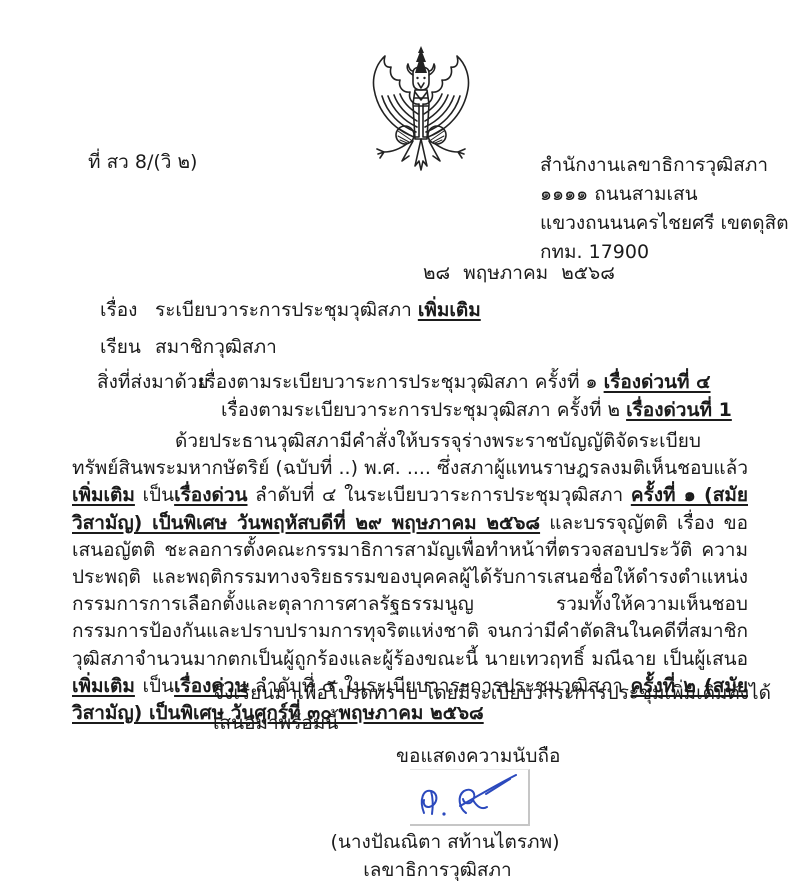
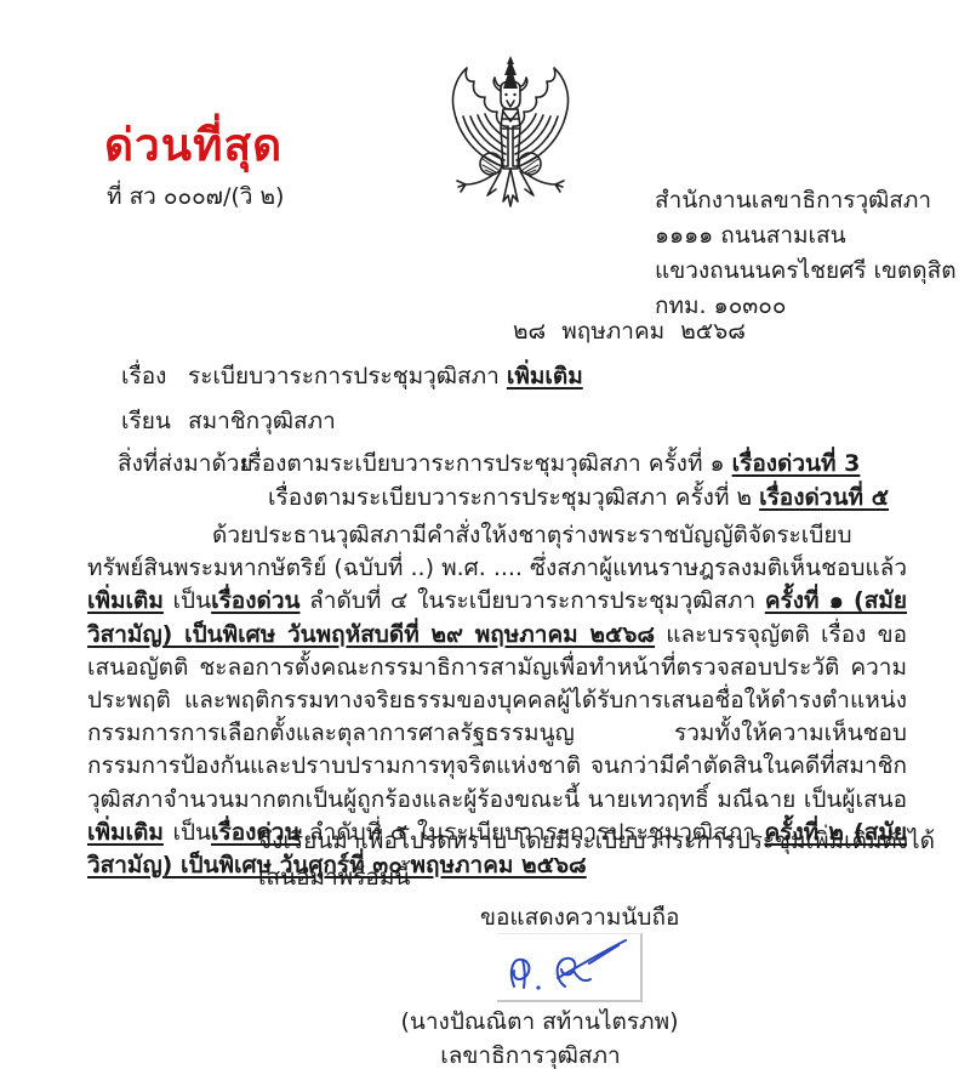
+ ด่วนที่สุด
- ที่ สว 8/(วิ ๒)
+ ที่ สว ๐๐๐๗/(วิ ๒)
  สำนักงานเลขาธิการวุฒิสภา
  ๑๑๑๑ ถนนสามเสน
  แขวงถนนนครไชยศรี เขตดุสิต
- กทม. 17900
+ กทม. ๑๐๓๐๐
  ๒๘ พฤษภาคม ๒๕๖๘
  เรื่อง ระเบียบวาระการประชุมวุฒิสภา เพิ่มเติม
  เรียน สมาชิกวุฒิสภา
  สิ่งที่ส่งมาด้วย
- เรื่องตามระเบียบวาระการประชุมวุฒิสภา ครั้งที่ ๑ เรื่องด่วนที่ ๔
+ เรื่องตามระเบียบวาระการประชุมวุฒิสภา ครั้งที่ ๑ เรื่องด่วนที่ 3
- เรื่องตามระเบียบวาระการประชุมวุฒิสภา ครั้งที่ ๒ เรื่องด่วนที่ 1
+ เรื่องตามระเบียบวาระการประชุมวุฒิสภา ครั้งที่ ๒ เรื่องด่วนที่ ๕
- ด้วยประธานวุฒิสภามีคำสั่งให้บรรจุร่างพระราชบัญญัติจัดระเบียบทรัพย์สินพระมหากษัตริย์ (ฉบับที่ ..) พ.ศ. .... ซึ่งสภาผู้แทนราษฎรลงมติเห็นชอบแล้ว เพิ่มเติม เป็นเรื่องด่วน ลำดับที่ ๔ ในระเบียบวาระการประชุมวุฒิสภา ครั้งที่ ๑ (สมัยวิสามัญ) เป็นพิเศษ วันพฤหัสบดีที่ ๒๙ พฤษภาคม ๒๕๖๘ และบรรจุญัตติ เรื่อง ขอเสนอญัตติ ชะลอการตั้งคณะกรรมาธิการสามัญเพื่อทำหน้าที่ตรวจสอบประวัติ ความประพฤติ และพฤติกรรมทางจริยธรรมของบุคคลผู้ได้รับการเสนอชื่อให้ดำรงตำแหน่งกรรมการการเลือกตั้งและตุลาการศาลรัฐธรรมนูญ รวมทั้งให้ความเห็นชอบกรรมการป้องกันและปราบปรามการทุจริตแห่งชาติ จนกว่ามีคำตัดสินในคดีที่สมาชิกวุฒิสภาจำนวนมากตกเป็นผู้ถูกร้องและผู้ร้องขณะนี้ นายเทวฤทธิ์ มณีฉาย เป็นผู้เสนอ เพิ่มเติม เป็นเรื่องด่วน ลำดับที่ ๕ ในระเบียบวาระการประชุมวุฒิสภา ครั้งที่ ๒ (สมัยวิสามัญ) เป็นพิเศษ วันศุกร์ที่ ๓๐ พฤษภาคม ๒๕๖๘
+ ด้วยประธานวุฒิสภามีคำสั่งให้งชาตุร่างพระราชบัญญัติจัดระเบียบทรัพย์สินพระมหากษัตริย์ (ฉบับที่ ..) พ.ศ. .... ซึ่งสภาผู้แทนราษฎรลงมติเห็นชอบแล้ว เพิ่มเติม เป็นเรื่องด่วน ลำดับที่ ๔ ในระเบียบวาระการประชุมวุฒิสภา ครั้งที่ ๑ (สมัยวิสามัญ) เป็นพิเศษ วันพฤหัสบดีที่ ๒๙ พฤษภาคม ๒๕๖๘ และบรรจุญัตติ เรื่อง ขอเสนอญัตติ ชะลอการตั้งคณะกรรมาธิการสามัญเพื่อทำหน้าที่ตรวจสอบประวัติ ความประพฤติ และพฤติกรรมทางจริยธรรมของบุคคลผู้ได้รับการเสนอชื่อให้ดำรงตำแหน่งกรรมการการเลือกตั้งและตุลาการศาลรัฐธรรมนูญ รวมทั้งให้ความเห็นชอบกรรมการป้องกันและปราบปรามการทุจริตแห่งชาติ จนกว่ามีคำตัดสินในคดีที่สมาชิกวุฒิสภาจำนวนมากตกเป็นผู้ถูกร้องและผู้ร้องขณะนี้ นายเทวฤทธิ์ มณีฉาย เป็นผู้เสนอ เพิ่มเติม เป็นเรื่องด่วน ลำดับที่ ๕ ในระเบียบวาระการประชุมวุฒิสภา ครั้งที่ ๒ (สมัยวิสามัญ) เป็นพิเศษ วันศุกร์ที่ ๓๐ พฤษภาคม ๒๕๖๘
  จึงเรียนมาเพื่อโปรดทราบ โดยมีระเบียบวาระการประชุมเพิ่มเติมดังได้เสนอมาพร้อมนี้
  ขอแสดงความนับถือ
  (นางปัณณิตา สท้านไตรภพ)
  เลขาธิการวุฒิสภา
